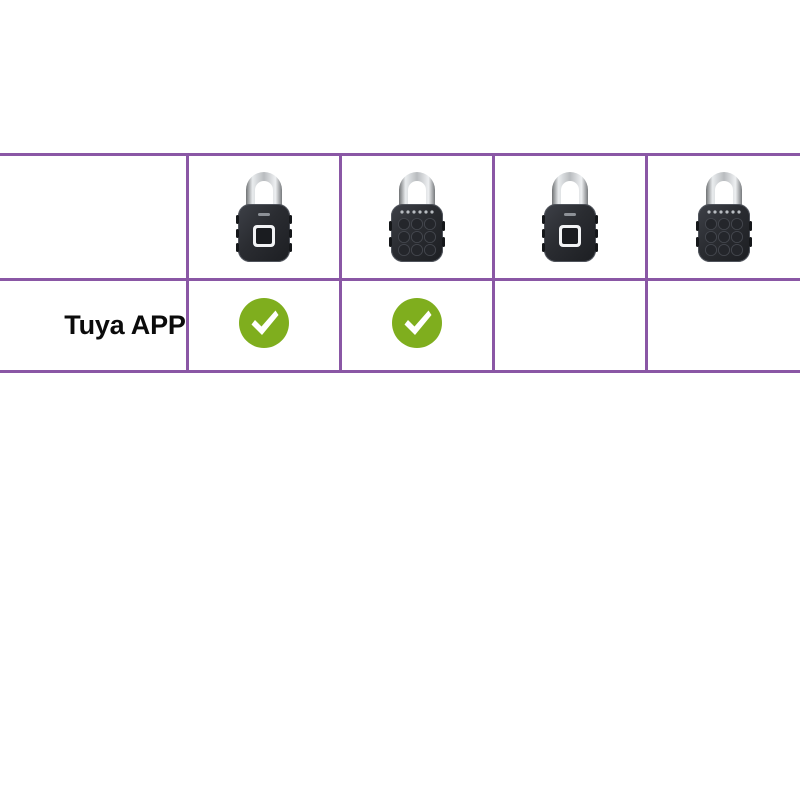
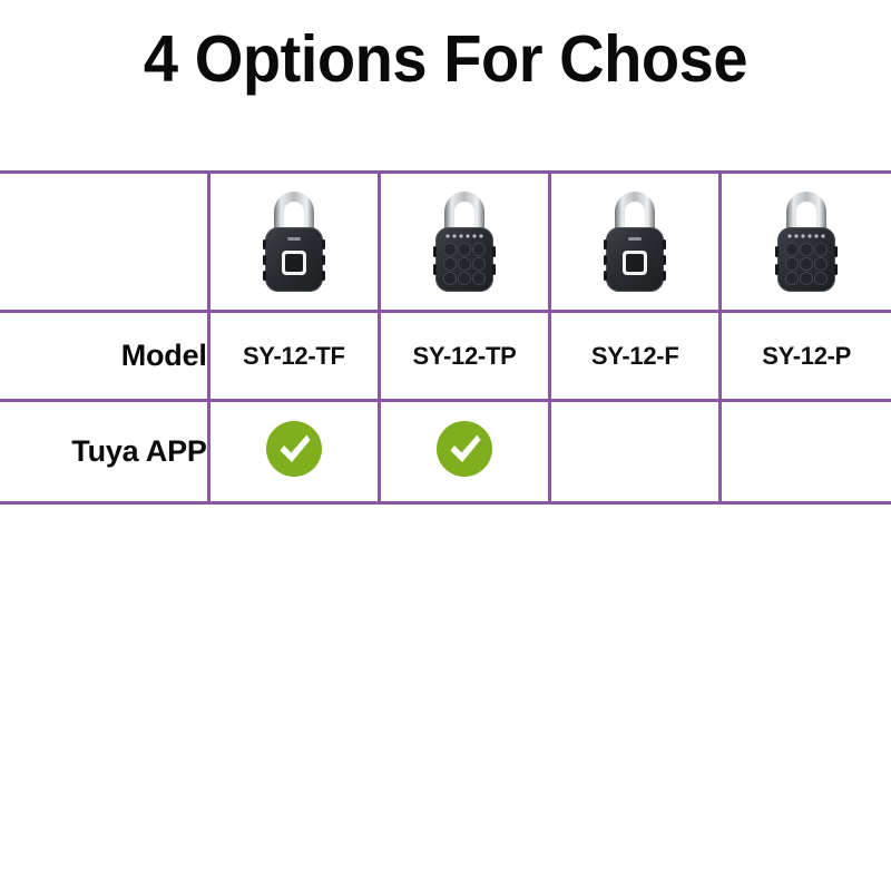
+ 4 Options For Chose
+ Model	SY-12-TF	SY-12-TP	SY-12-F	SY-12-P
  Tuya APP
